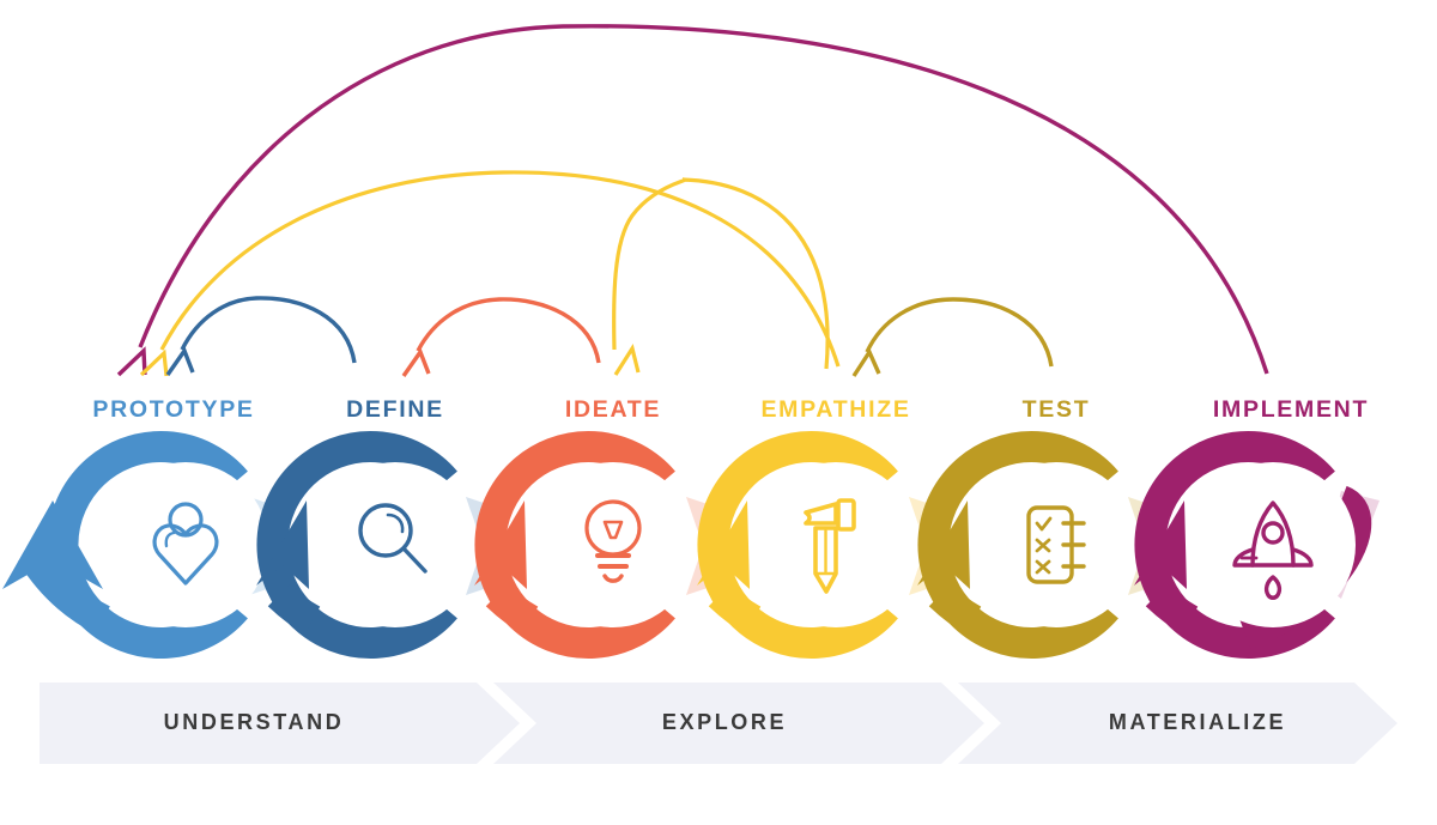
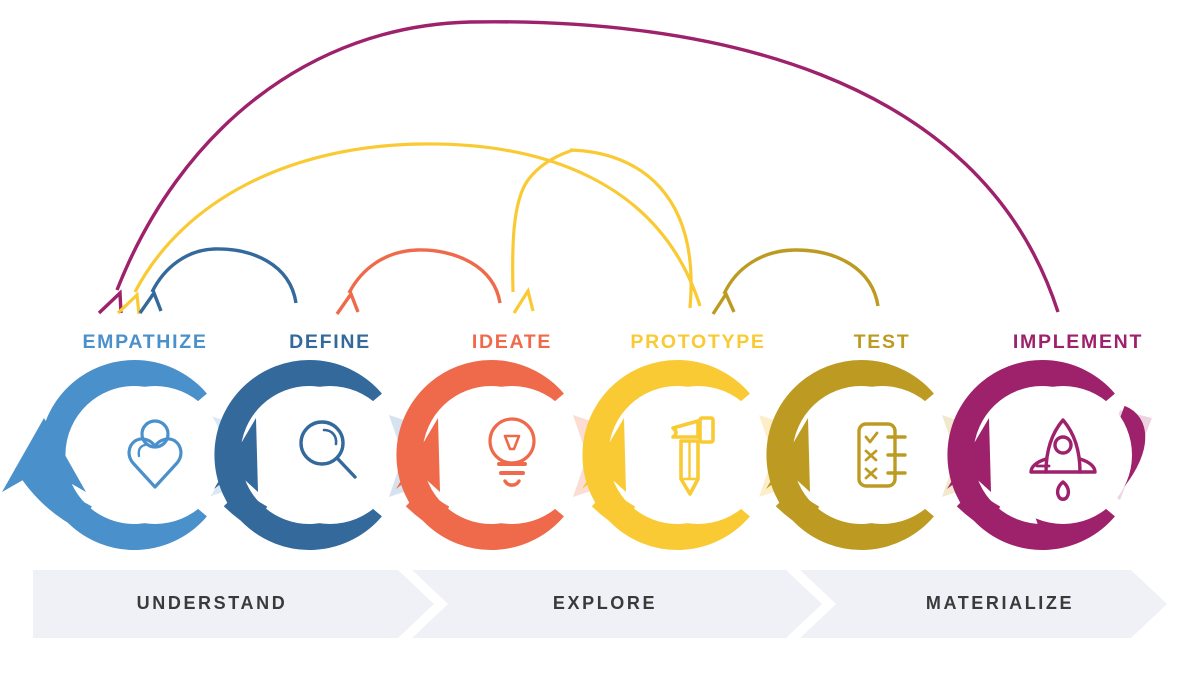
- PROTOTYPE
+ EMPATHIZE
  DEFINE
  IDEATE
- EMPATHIZE
+ PROTOTYPE
  TEST
  IMPLEMENT
  UNDERSTAND
  EXPLORE
  MATERIALIZE
